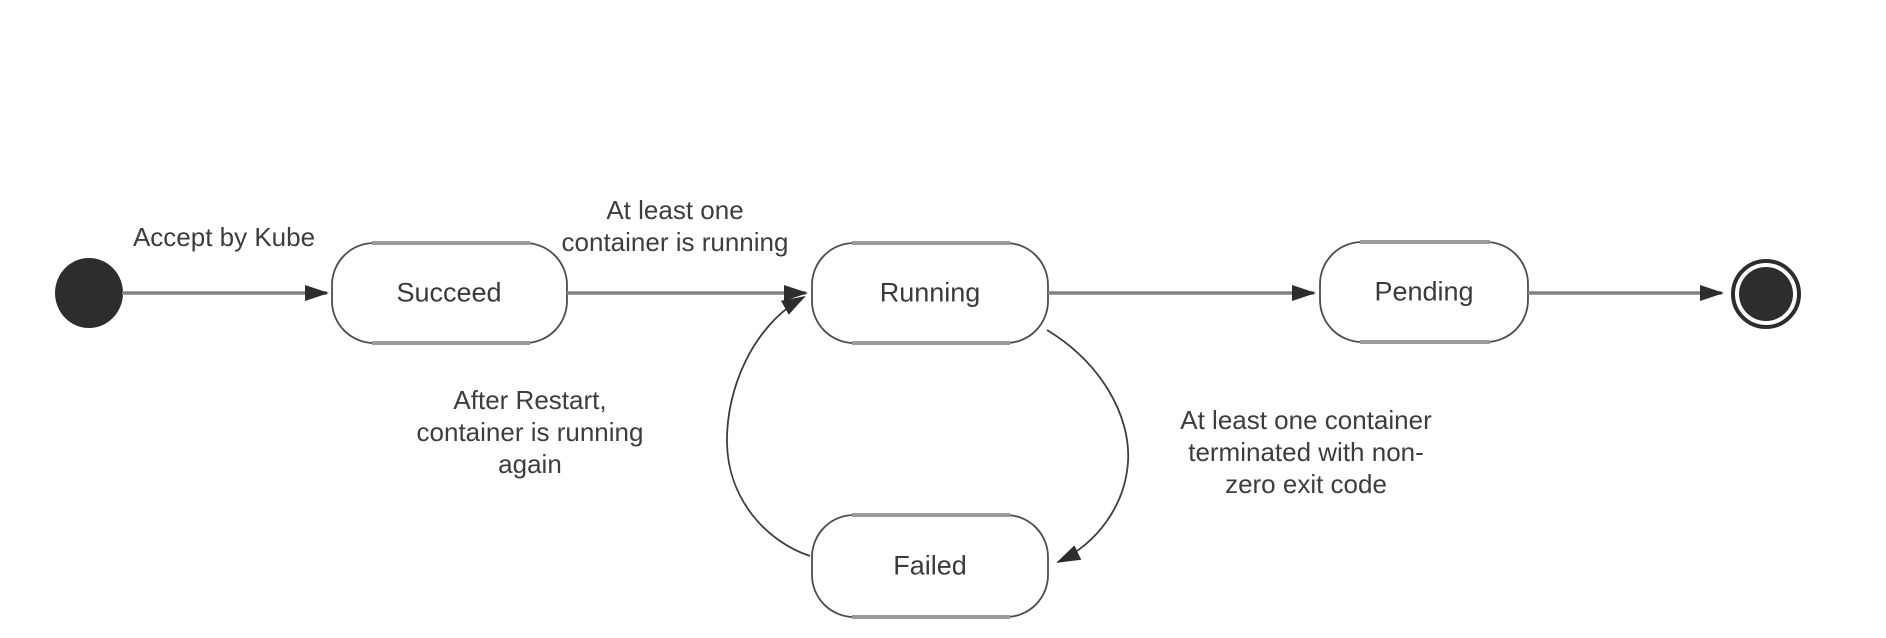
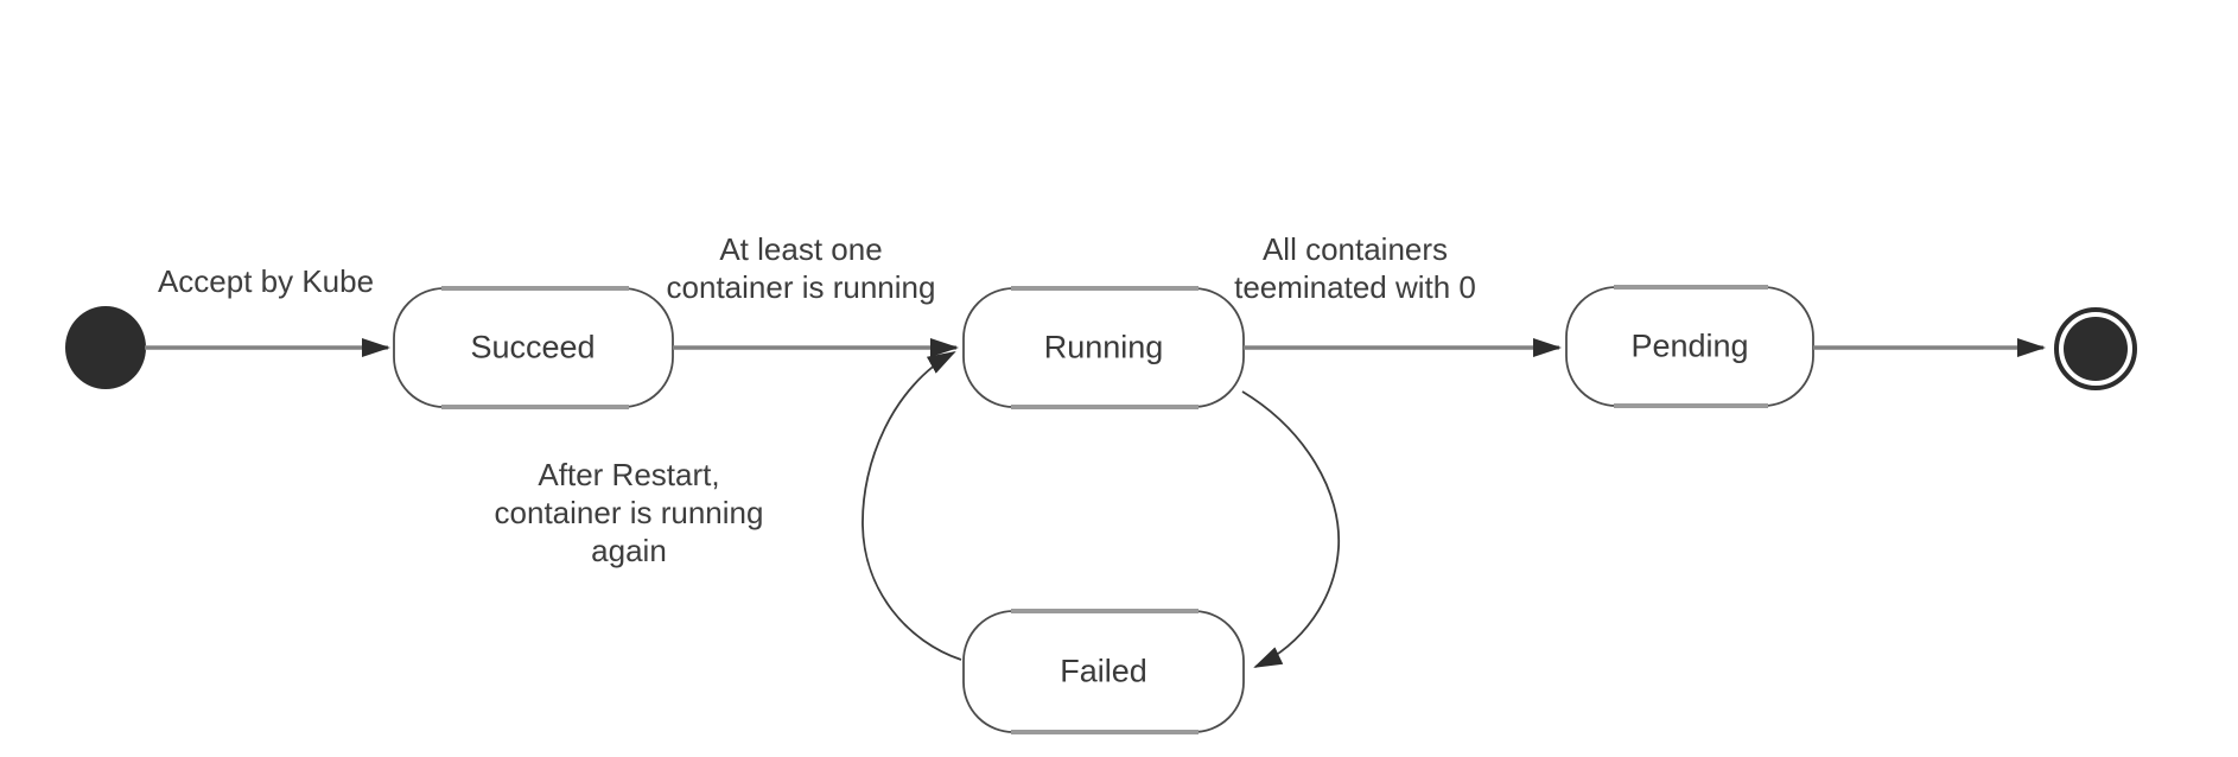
  Succeed
  Running
  Pending
  Failed
  Accept by Kube
  At least one
  container is running
+ All containers
+ teeminated with 0
  After Restart,
  container is running
  again
- At least one container
- terminated with non-
- zero exit code
